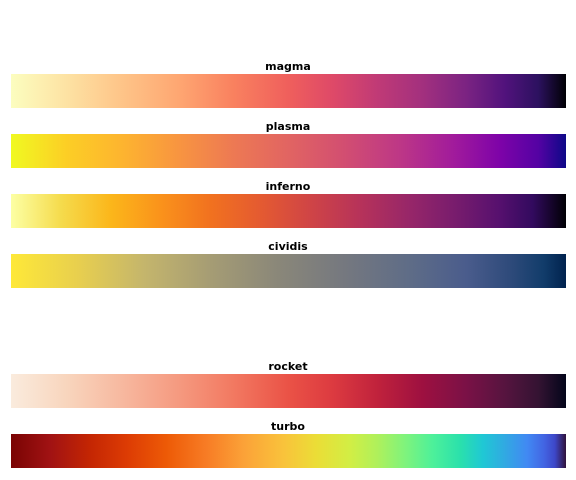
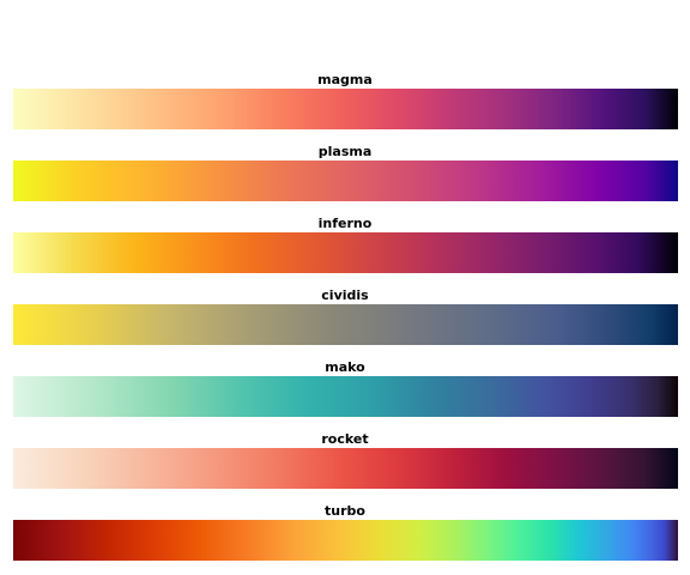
  magma
  plasma
  inferno
  cividis
+ mako
  rocket
  turbo
